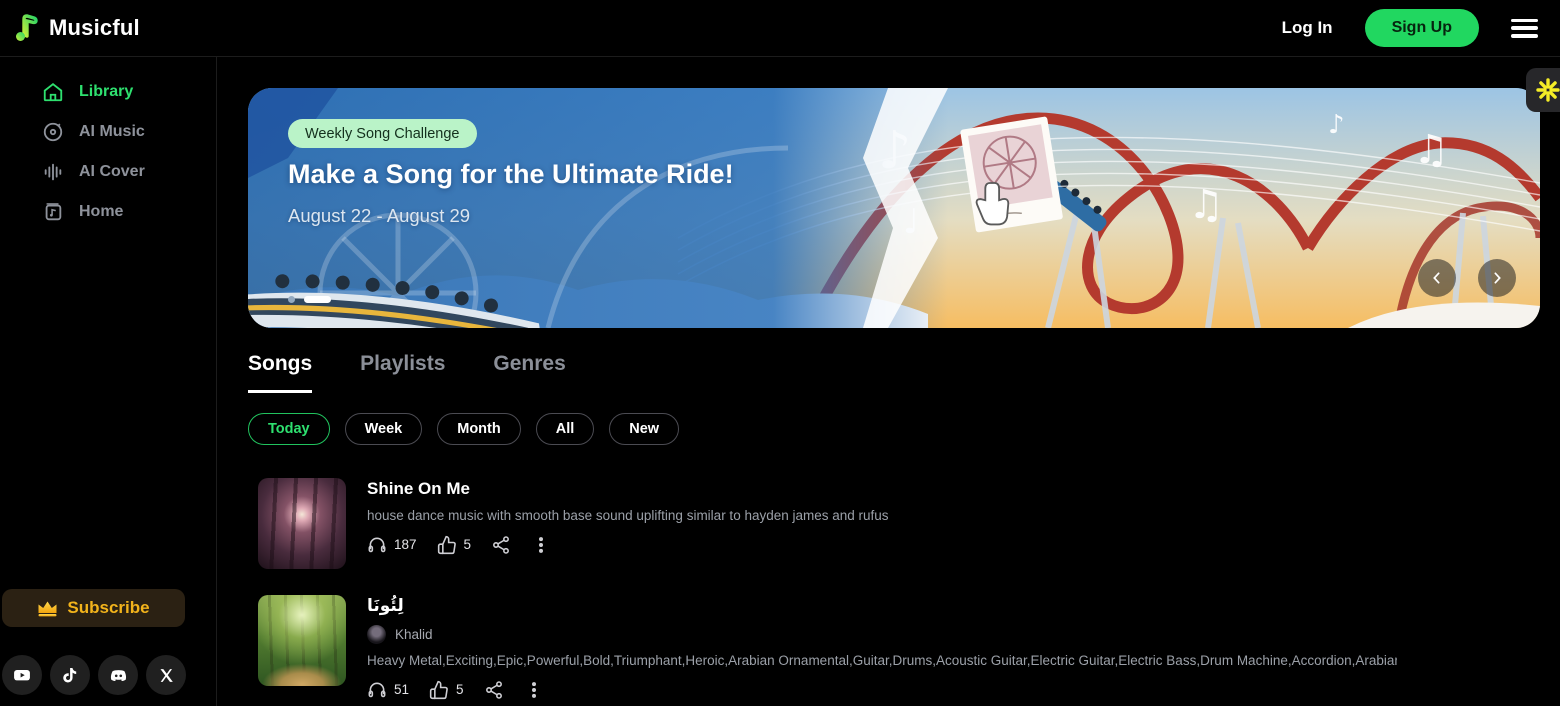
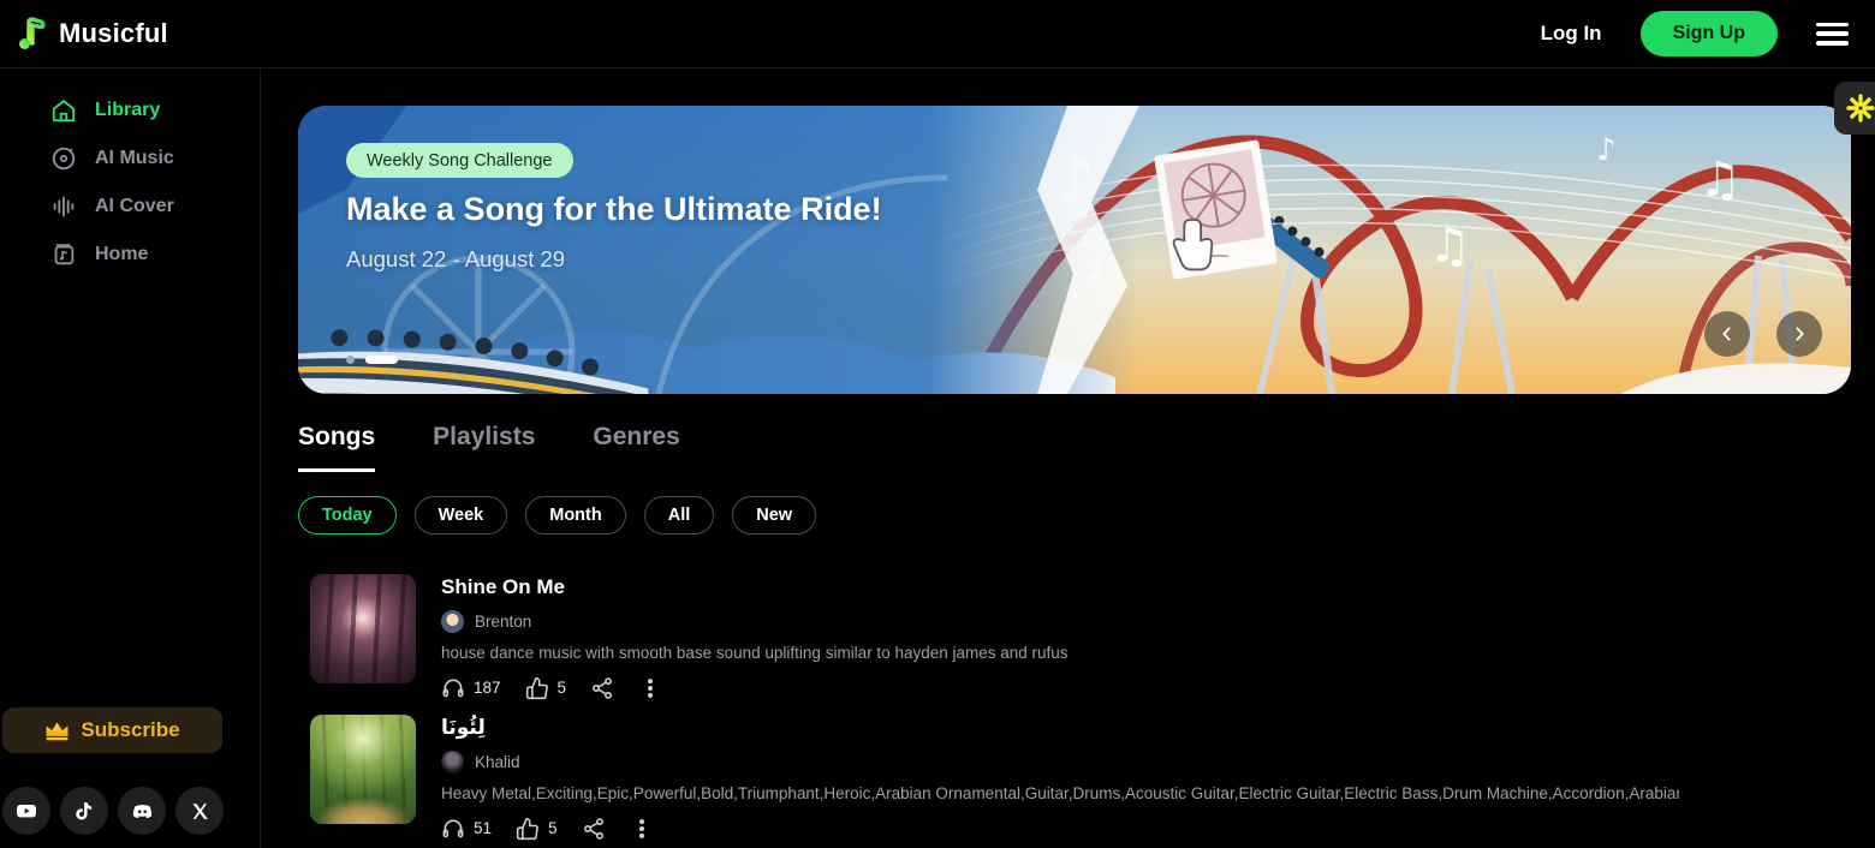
  Musicful
  Log In
  Sign Up
  Library
  AI Music
  AI Cover
  Home
  Subscribe
  ♪
  ♫
  ♫
  ♪
  Weekly Song Challenge
  Make a Song for the Ultimate Ride!
  August 22 - August 29
  Songs
  Playlists
  Genres
  Today
  Week
  Month
  All
  New
  Shine On Me
+ Brenton
  house dance music with smooth base sound uplifting similar to hayden james and rufus
  187
  5
  لِئُونَا
  Khalid
  Heavy Metal,Exciting,Epic,Powerful,Bold,Triumphant,Heroic,Arabian Ornamental,Guitar,Drums,Acoustic Guitar,Electric Guitar,Electric Bass,Drum Machine,Accordion,Arabia
  51
  5
